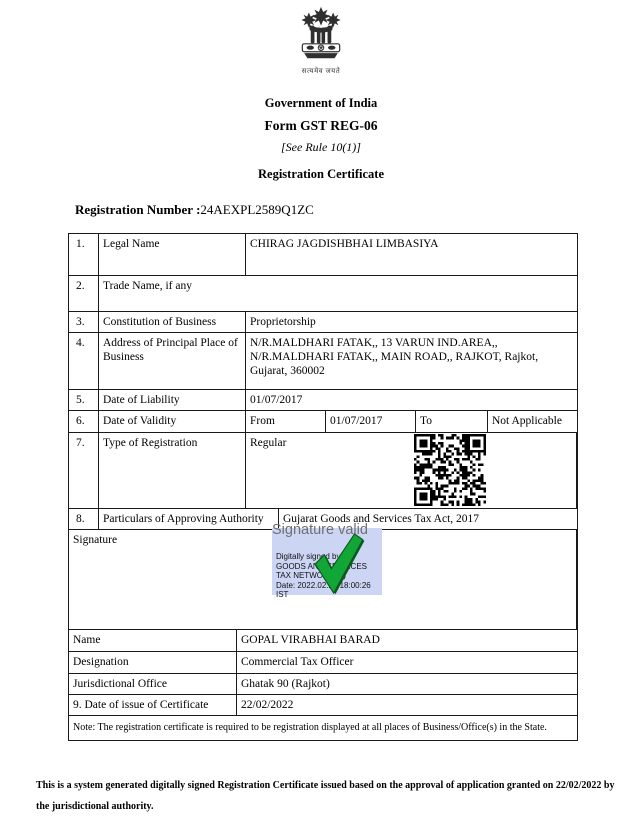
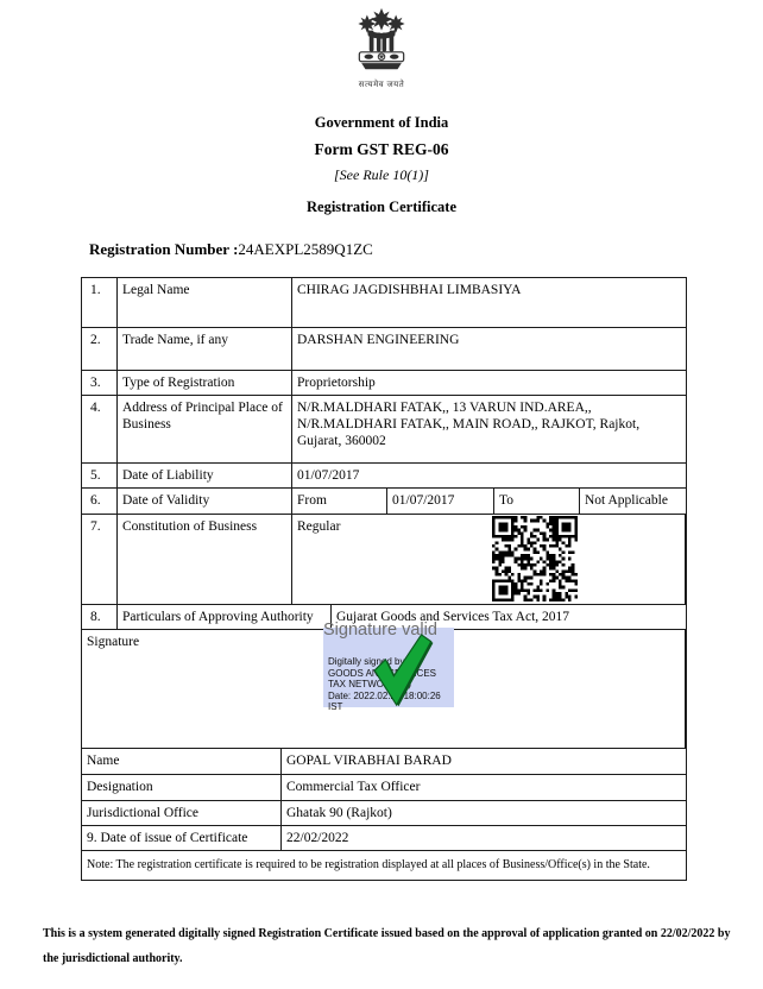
  सत्यमेव जयते
  Government of India
  Form GST REG-06
  [See Rule 10(1)]
  Registration Certificate
  Registration Number :24AEXPL2589Q1ZC
  1.
  Legal Name
  CHIRAG JAGDISHBHAI LIMBASIYA
  2.
  Trade Name, if any
+ DARSHAN ENGINEERING
  3.
- Constitution of Business
+ Type of Registration
  Proprietorship
  4.
  Address of Principal Place of Business
  N/R.MALDHARI FATAK,, 13 VARUN IND.AREA,, N/R.MALDHARI FATAK,, MAIN ROAD,, RAJKOT, Rajkot, Gujarat, 360002
  5.
  Date of Liability
  01/07/2017
  6.
  Date of Validity
  From
  01/07/2017
  To
  Not Applicable
  7.
- Type of Registration
+ Constitution of Business
  Regular
  8.
  Particulars of Approving Authority
  Gujarat Goods and Services Tax Act, 2017
  Signature
  Signature valid
  Digitally signd by
  Date: 2022.02. 18:00:26
  IST
  Name
  GOPAL VIRABHAI BARAD
  Designation
  Commercial Tax Officer
  Jurisdictional Office
  Ghatak 90 (Rajkot)
  9. Date of issue of Certificate
  22/02/2022
  Note: The registration certificate is required to be registration displayed at all places of Business/Office(s) in the State.
  This is a system generated digitally signed Registration Certificate issued based on the approval of application granted on 22/02/2022 by
  the jurisdictional authority.
